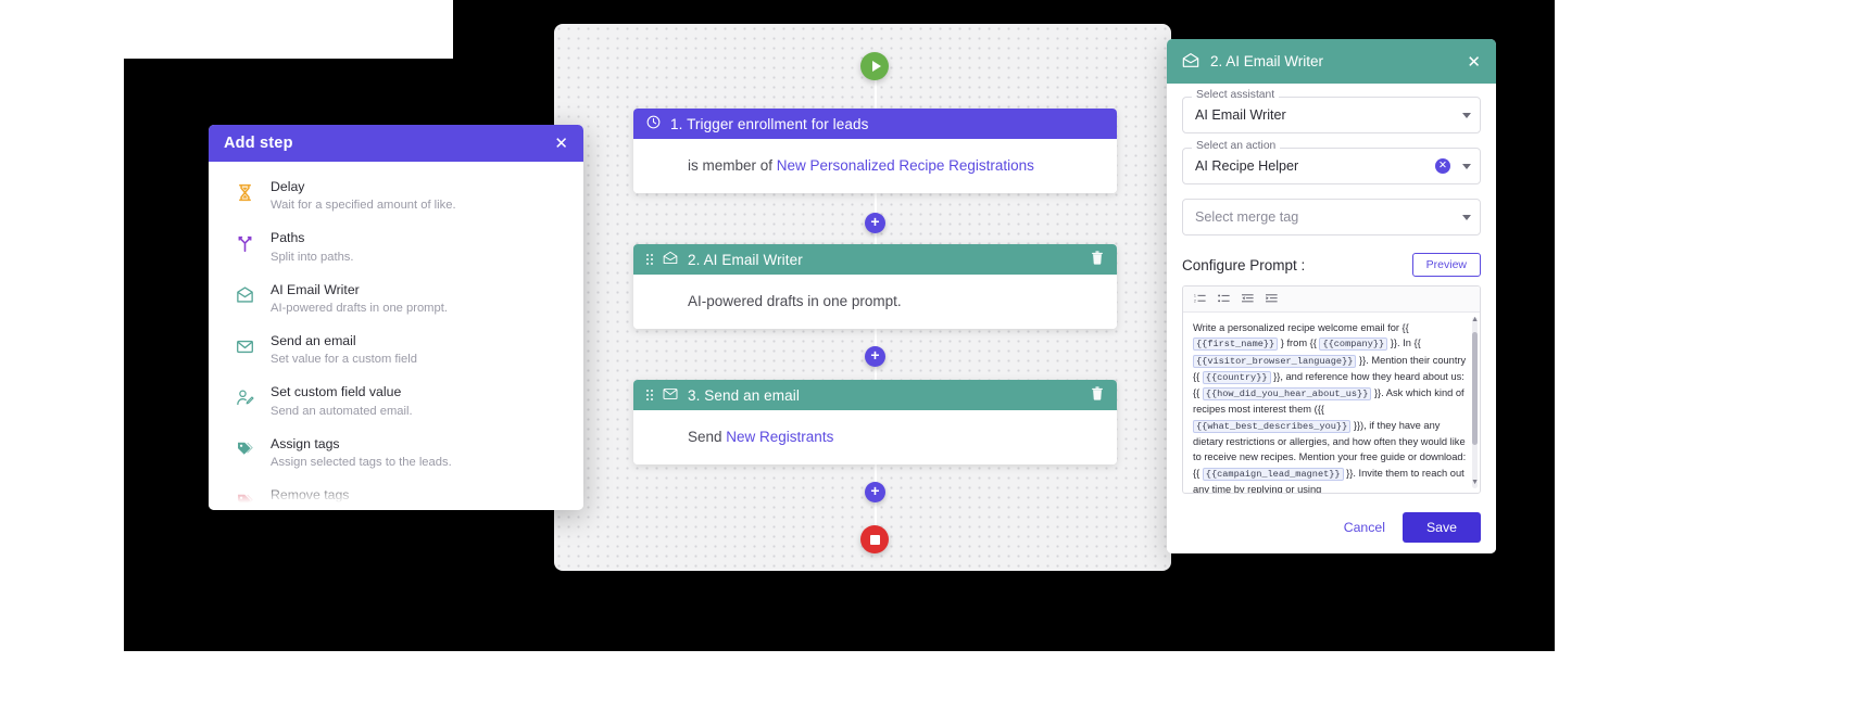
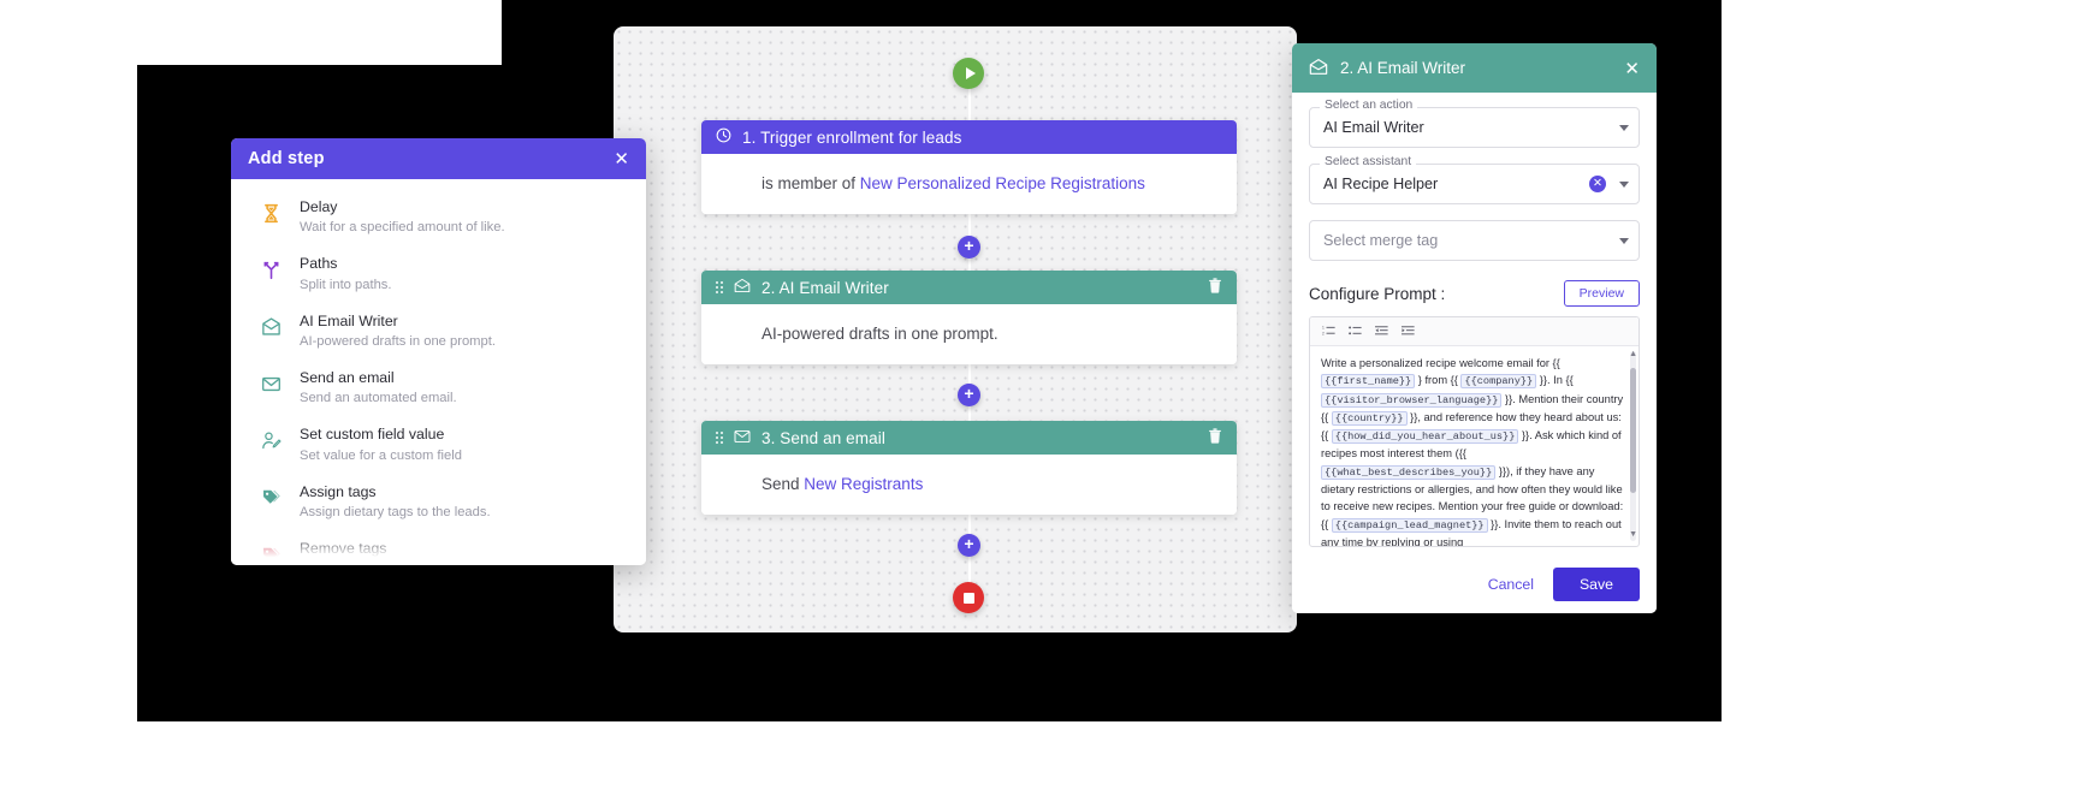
  +
  +
  +
  1. Trigger enrollment for leads
  is member of New Personalized Recipe Registrations
  2. AI Email Writer
  AI-powered drafts in one prompt.
  3. Send an email
  Send New Registrants
  Add step
  ✕
  Delay
  Wait for a specified amount of like.
  Paths
  Split into paths.
  AI Email Writer
  AI-powered drafts in one prompt.
  Send an email
- Set value for a custom field
+ Send an automated email.
  Set custom field value
- Send an automated email.
+ Set value for a custom field
  Assign tags
- Assign selected tags to the leads.
+ Assign dietary tags to the leads.
  2. AI Email Writer
  ✕
- Select assistant
+ Select an action
  AI Email Writer
- Select an action
+ Select assistant
  AI Recipe Helper
  ✕
  Select merge tag
  Configure Prompt :
  Preview
  Write a personalized recipe welcome email for {{ {{first_name}} } from {{ {{company}} }}. In {{ {{visitor_browser_language}} }}. Mention their country {{ {{country}} }}, and reference how they heard about us: {{ {{how_did_you_hear_about_us}} }}. Ask which kind of recipes most interest them ({{ {{what_best_describes_you}} }}), if they have any dietary restrictions or allergies, and how often they would like to receive new recipes. Mention your free guide or download: {{ {{campaign_lead_magnet}} }}. Invite them to reach out any time by replying or using
  Cancel
  Save
